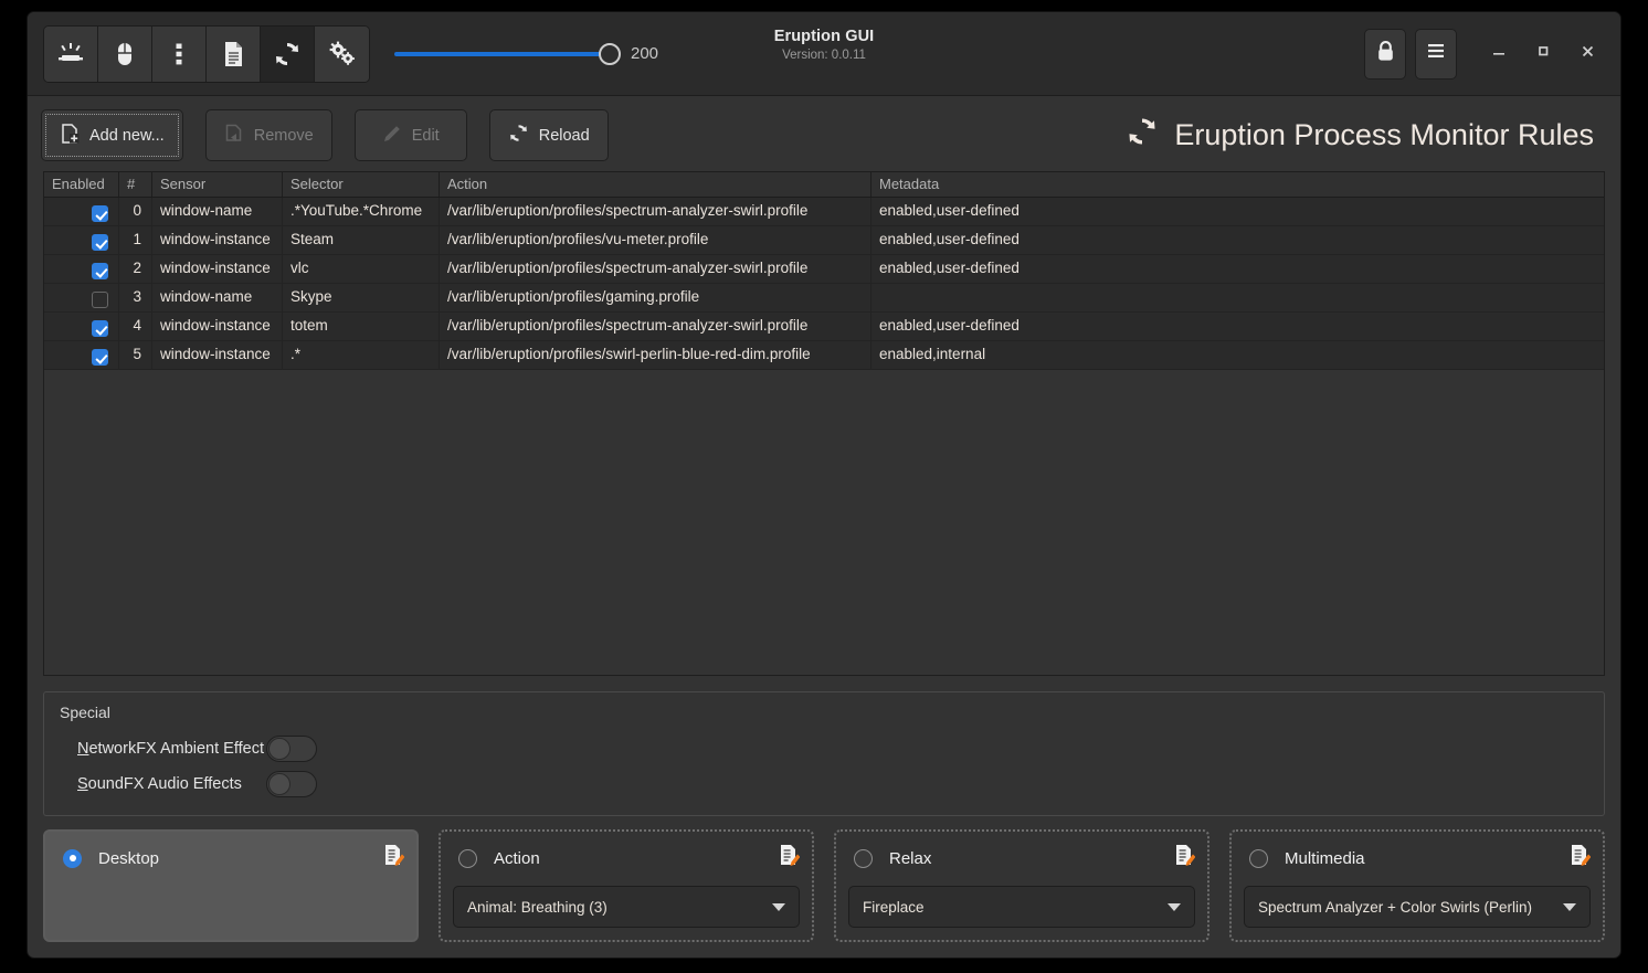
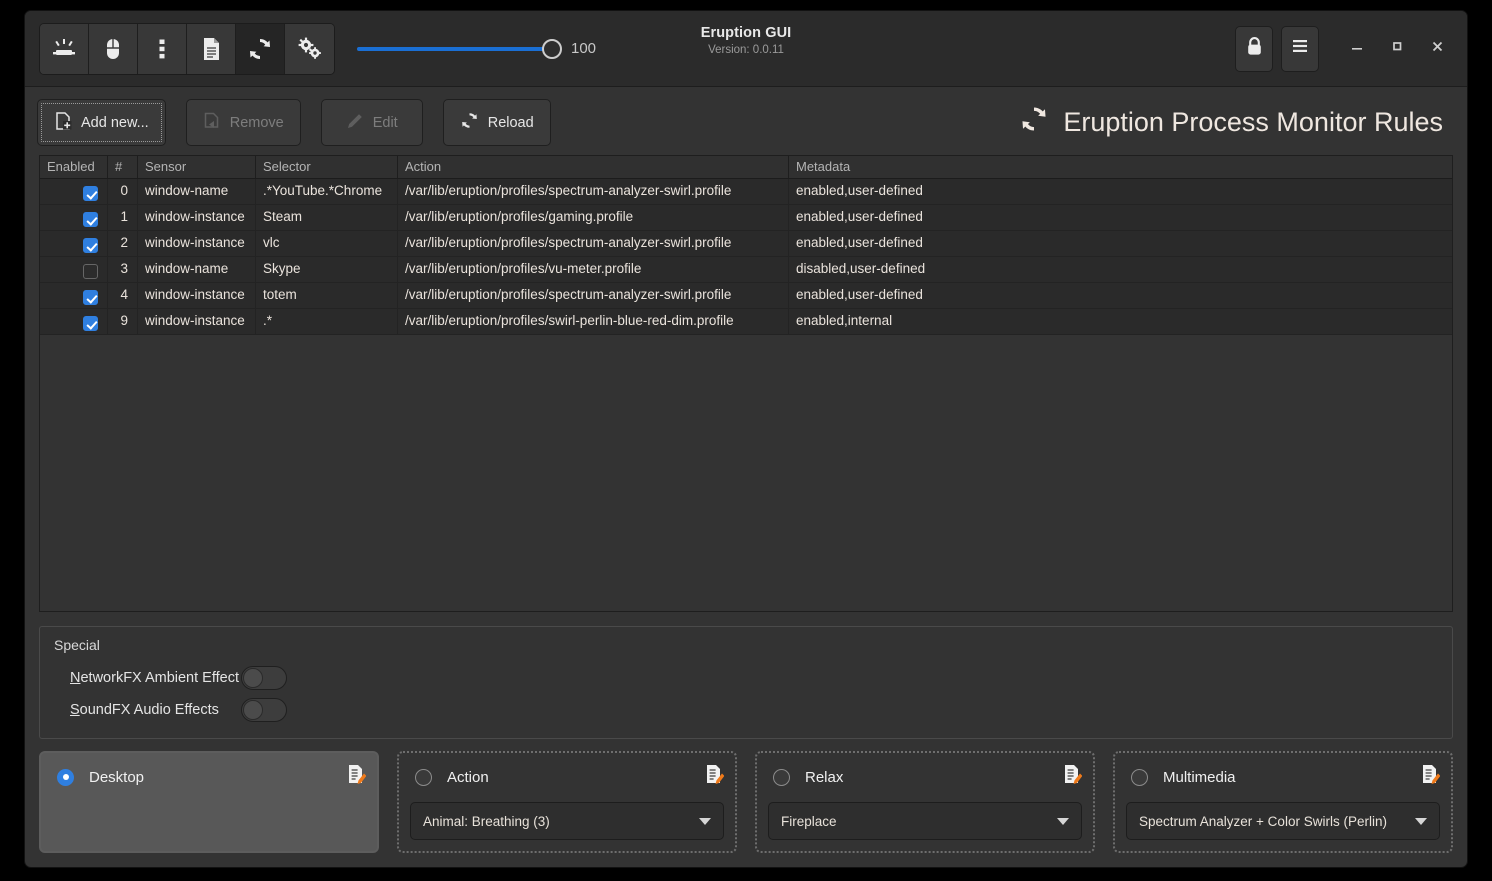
- 200
+ 100
  Eruption GUI
  Version: 0.0.11
  Add new...
  Remove
  Edit
  Reload
  Eruption Process Monitor Rules
  Enabled
  #
  Sensor
  Selector
  Action
  Metadata
  0
  window-name
  .*YouTube.*Chrome
  /var/lib/eruption/profiles/spectrum-analyzer-swirl.profile
  enabled,user-defined
  1
  window-instance
  Steam
- /var/lib/eruption/profiles/vu-meter.profile
+ /var/lib/eruption/profiles/gaming.profile
  enabled,user-defined
  2
  window-instance
  vlc
  /var/lib/eruption/profiles/spectrum-analyzer-swirl.profile
  enabled,user-defined
  3
  window-name
  Skype
- /var/lib/eruption/profiles/gaming.profile
+ /var/lib/eruption/profiles/vu-meter.profile
+ disabled,user-defined
  4
  window-instance
  totem
  /var/lib/eruption/profiles/spectrum-analyzer-swirl.profile
  enabled,user-defined
- 5
+ 9
  window-instance
  .*
  /var/lib/eruption/profiles/swirl-perlin-blue-red-dim.profile
  enabled,internal
  Special
  NetworkFX Ambient Effect
  SoundFX Audio Effects
  Desktop
  Action
  Animal: Breathing (3)
  Relax
  Fireplace
  Multimedia
  Spectrum Analyzer + Color Swirls (Perlin)
